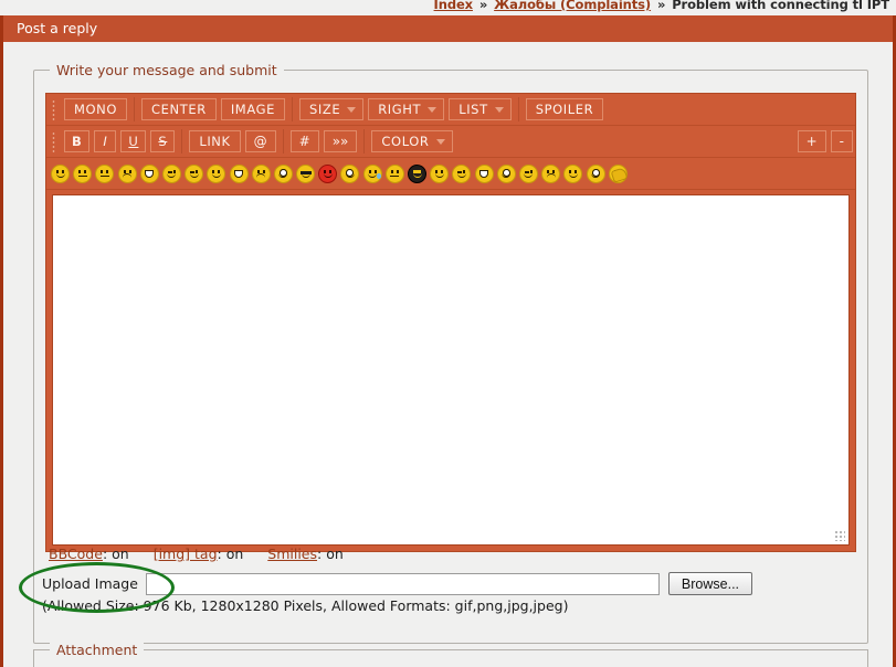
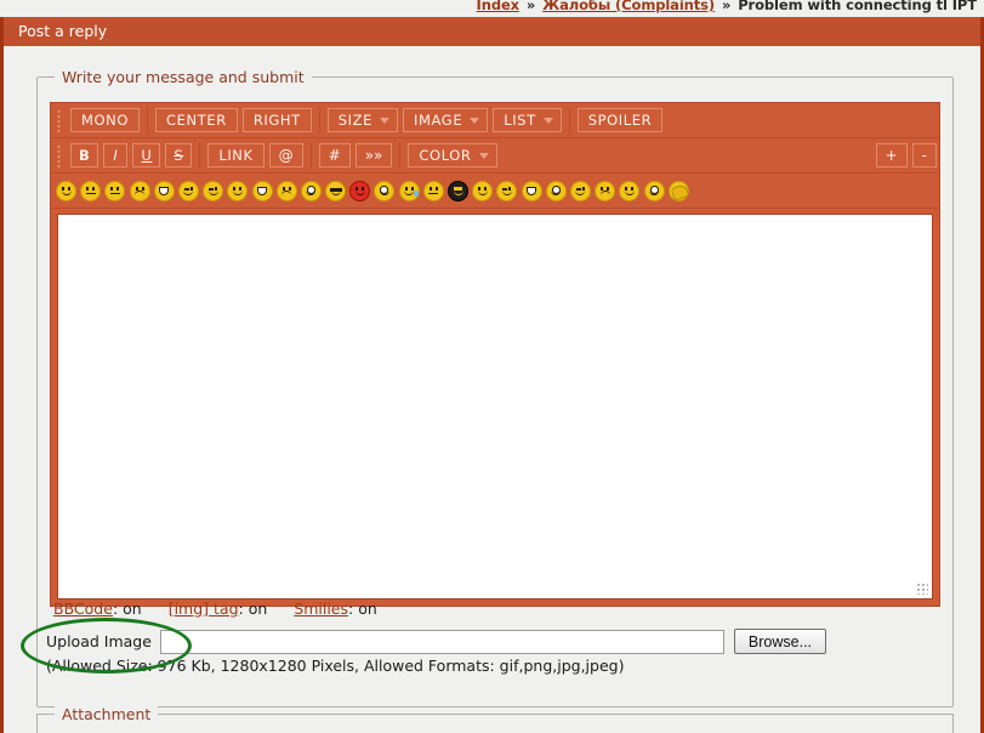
  Index » Жалобы (Complaints) » Problem with connecting tl IPT
  Post a reply
  Write your message and submit
  MONO
  CENTER
- IMAGE
+ RIGHT
  SIZE
- RIGHT
+ IMAGE
  LIST
  SPOILER
  B
  I
  U
  S
  LINK
  @
  #
  »»
  COLOR
  +
  -
  BBCode: on [img] tag: on Smilies: on
  Upload Image
  Browse...
  (Allowed Size: 976 Kb, 1280x1280 Pixels, Allowed Formats: gif,png,jpg,jpeg)
  Attachment
